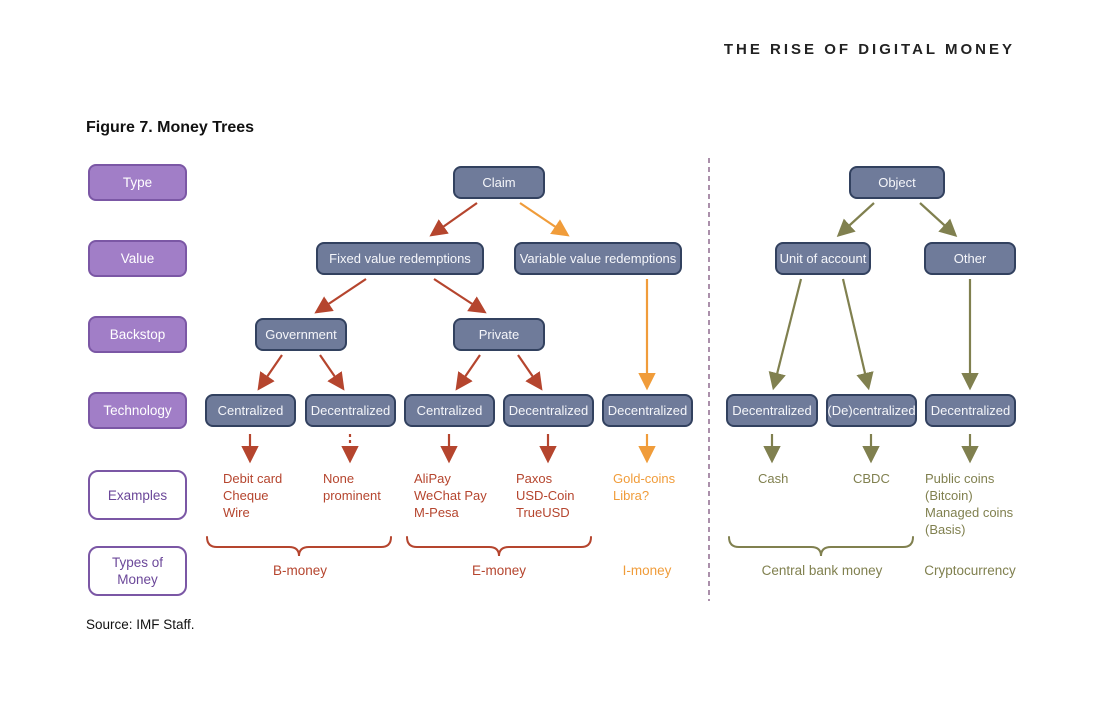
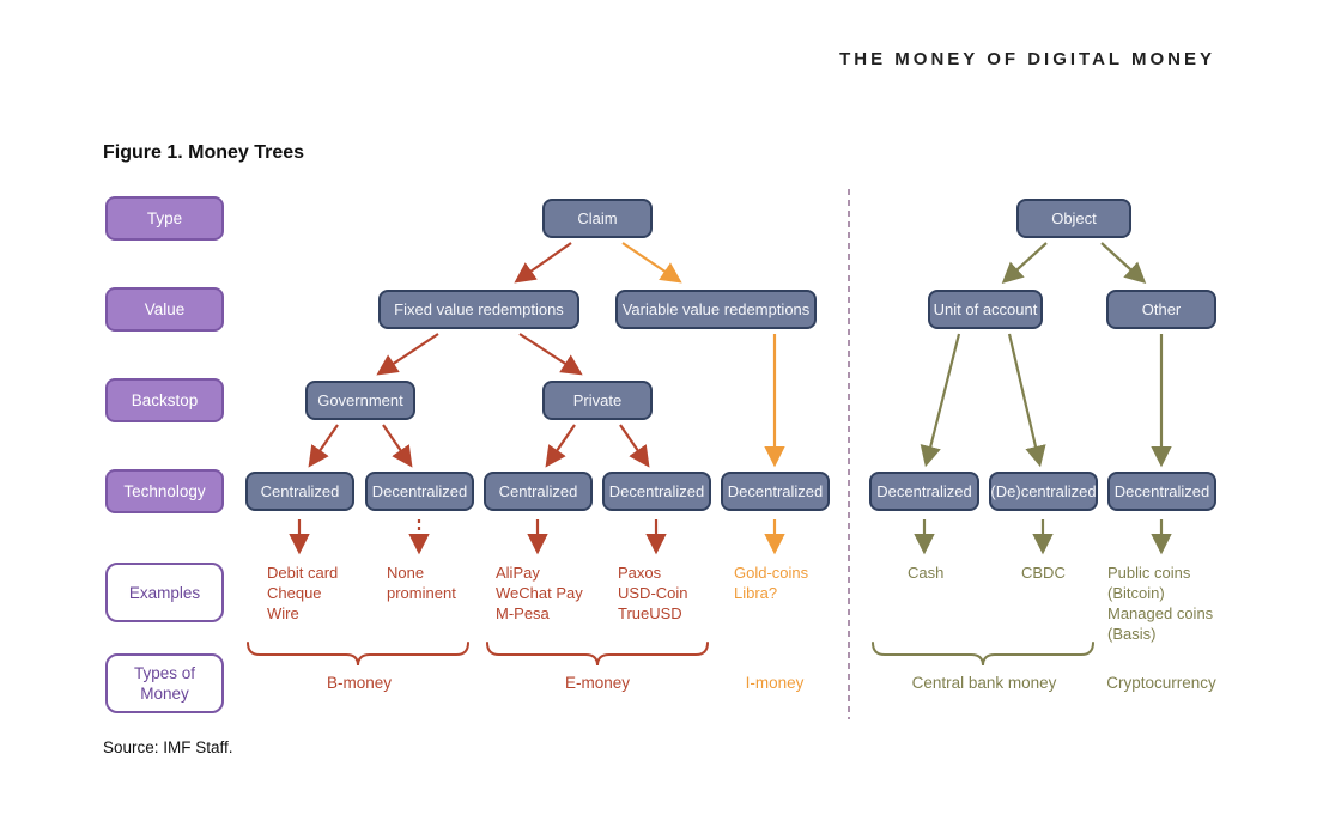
- THE RISE OF DIGITAL MONEY
+ THE MONEY OF DIGITAL MONEY
- Figure 7. Money Trees
+ Figure 1. Money Trees
  Type
  Value
  Backstop
  Technology
  Examples
  Types of
  Money
  Claim
  Fixed value redemptions
  Variable value redemptions
  Government
  Private
  Centralized
  Decentralized
  Centralized
  Decentralized
  Decentralized
  Debit card
  Cheque
  Wire
  None
  prominent
  AliPay
  WeChat Pay
  M-Pesa
  Paxos
  USD-Coin
  TrueUSD
  Gold-coins
  Libra?
  B-money
  E-money
  I-money
  Object
  Unit of account
  Other
  Decentralized
  (De)centralized
  Decentralized
  Cash
  CBDC
  Public coins
  (Bitcoin)
  Managed coins
  (Basis)
  Central bank money
  Cryptocurrency
  Source: IMF Staff.
